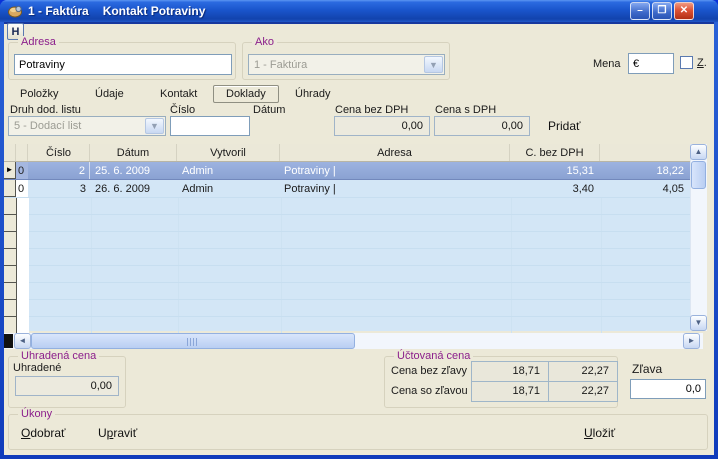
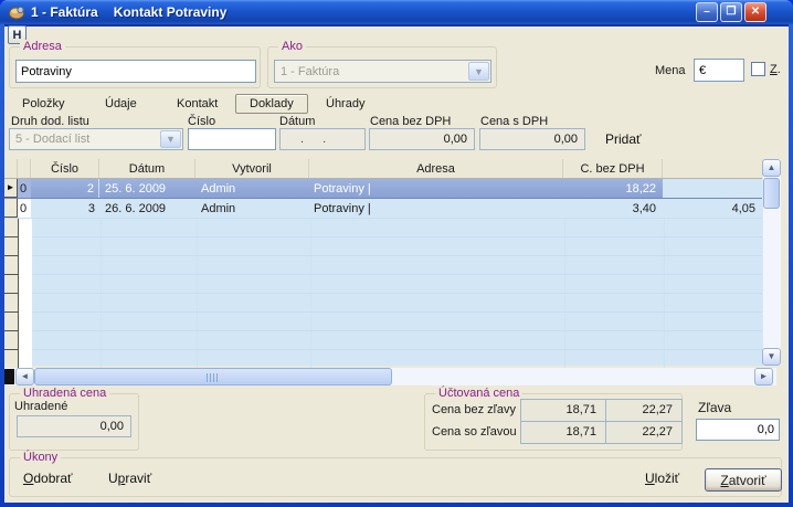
  1 - Faktúra Kontakt Potraviny
  –
  ❐
  ✕
  H
  Adresa
  Potraviny
  Ako
  1 - Faktúra
  ▼
  Mena
  €
  Z.
  Položky
  Údaje
  Kontakt
  Doklady
  Úhrady
  Druh dod. listu
  5 - Dodací list
  ▼
  Číslo
  Dátum
+ . .
  Cena bez DPH
  0,00
  Cena s DPH
  0,00
  Pridať
  Číslo
  Dátum
  Vytvoril
  Adresa
  C. bez DPH
  ►
  0
  2
  25. 6. 2009
  Admin
  Potraviny |
- 15,31
  18,22
  0
  3
  26. 6. 2009
  Admin
  Potraviny |
  3,40
  4,05
  ▲
  ▼
  ◄
  ►
  Uhradená cena
  Uhradené
  0,00
  Účtovaná cena
  Cena bez zľavy
  Cena so zľavou
  18,71
  22,27
  18,71
  22,27
  Zľava
  0,0
  Úkony
  Odobrať
  Upraviť
  Uložiť
+ Zatvoriť
